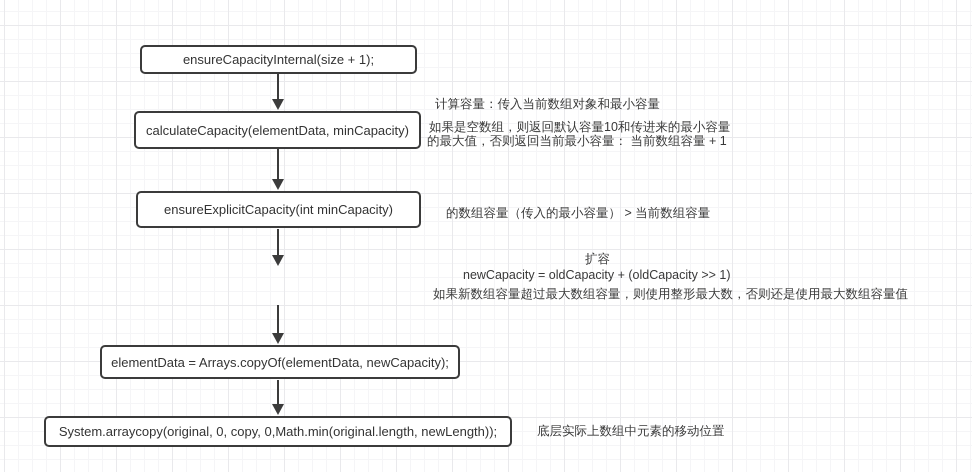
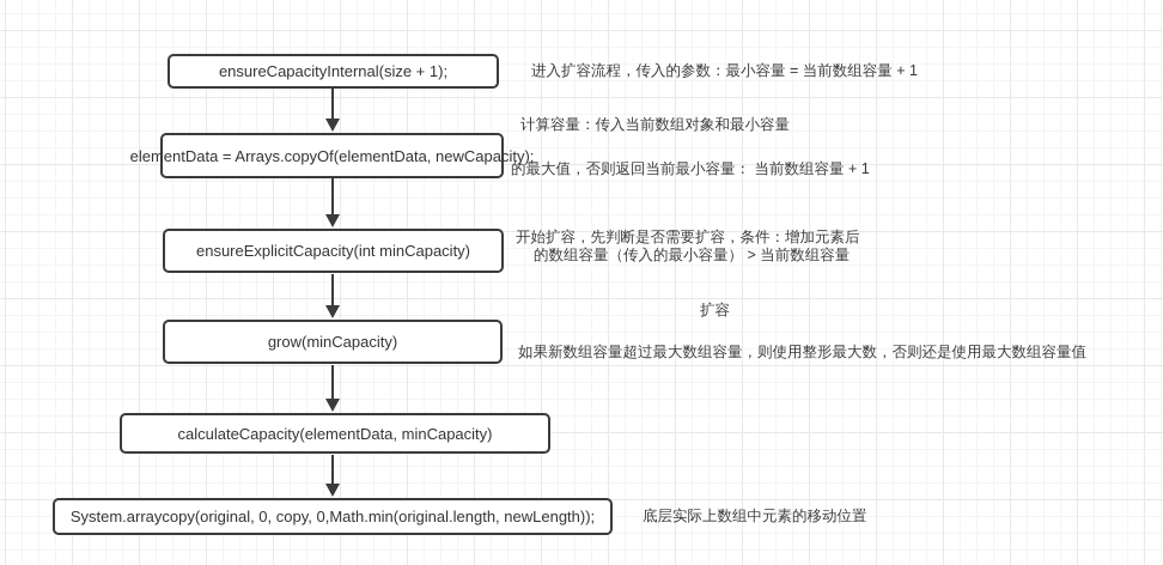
  ensureCapacityInternal(size + 1);
- calculateCapacity(elementData, minCapacity)
+ elementData = Arrays.copyOf(elementData, newCapacity);
  ensureExplicitCapacity(int minCapacity)
+ grow(minCapacity)
- elementData = Arrays.copyOf(elementData, newCapacity);
+ calculateCapacity(elementData, minCapacity)
  System.arraycopy(original, 0, copy, 0,Math.min(original.length, newLength));
+ 进入扩容流程，传入的参数：最小容量 = 当前数组容量 + 1
  计算容量：传入当前数组对象和最小容量
- 如果是空数组，则返回默认容量10和传进来的最小容量
  的最大值，否则返回当前最小容量： 当前数组容量 + 1
+ 开始扩容，先判断是否需要扩容，条件：增加元素后
  的数组容量（传入的最小容量） > 当前数组容量
  扩容
- newCapacity = oldCapacity + (oldCapacity >> 1)
  如果新数组容量超过最大数组容量，则使用整形最大数，否则还是使用最大数组容量值
  底层实际上数组中元素的移动位置
